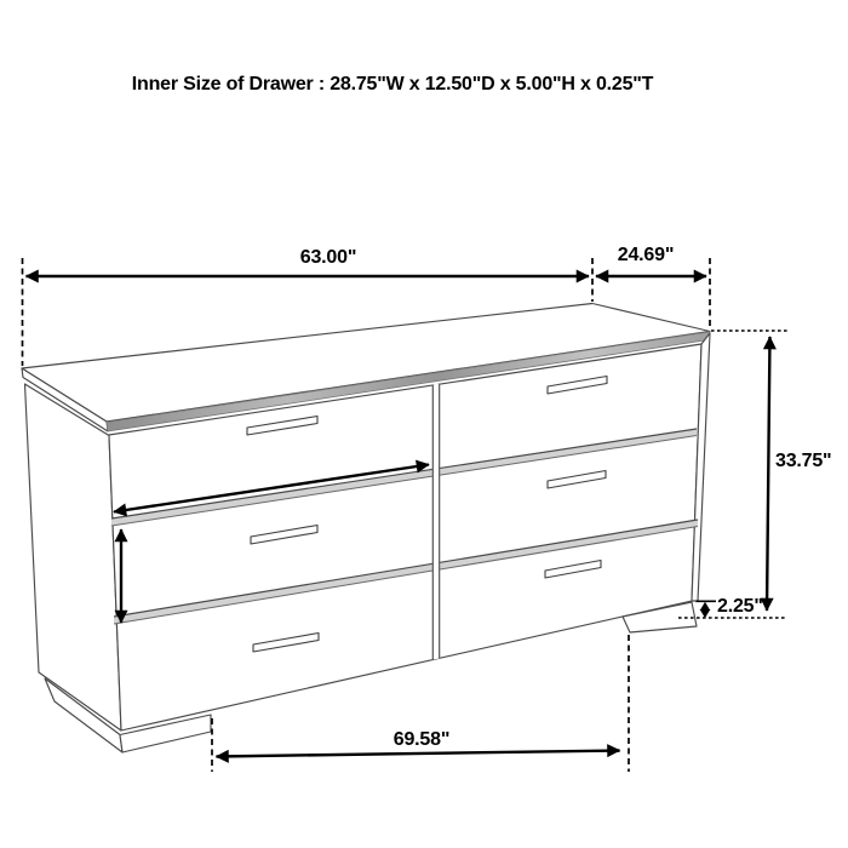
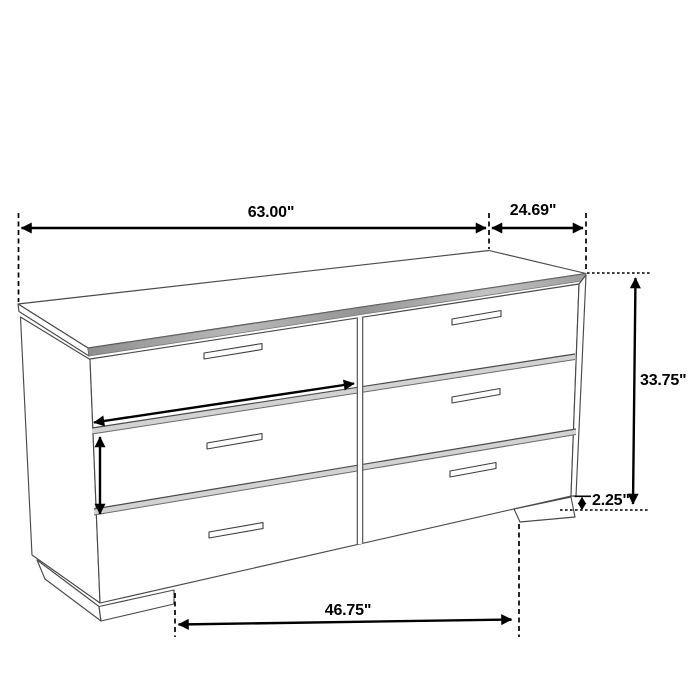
- Inner Size of Drawer : 28.75"W x 12.50"D x 5.00"H x 0.25"T
  63.00"
  24.69"
  33.75"
  2.25"
- 69.58"
+ 46.75"
